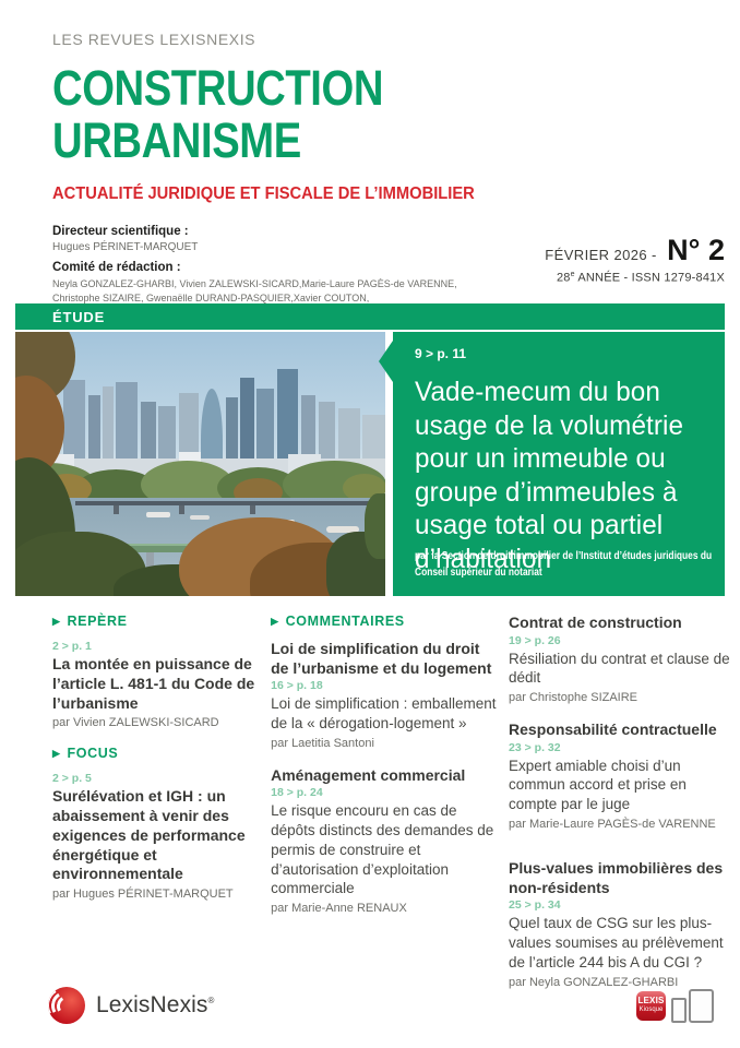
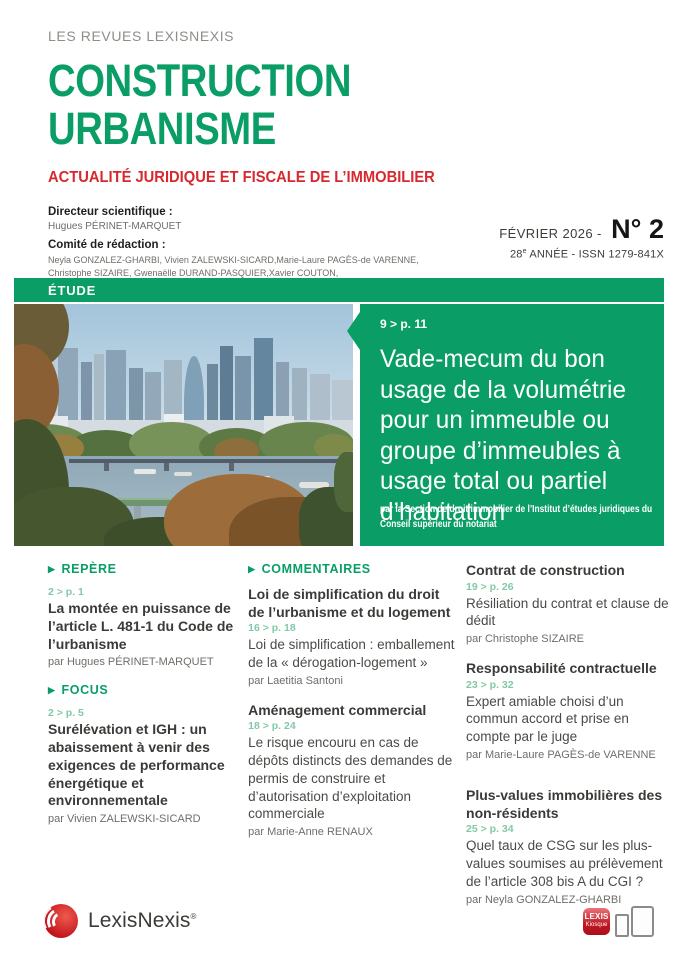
  LES REVUES LEXISNEXIS
  CONSTRUCTION
  URBANISME
  ACTUALITÉ JURIDIQUE ET FISCALE DE L’IMMOBILIER
  Directeur scientifique :
  Hugues PÉRINET-MARQUET
  Comité de rédaction :
  Neyla GONZALEZ-GHARBI, Vivien ZALEWSKI-SICARD,Marie-Laure PAGÈS-de VARENNE,
  Christophe SIZAIRE, Gwenaëlle DURAND-PASQUIER,Xavier COUTON,
  FÉVRIER 2026 - N° 2
  28 ANNÉE - ISSN 1279-841X
  ÉTUDE
  9 > p. 11
  Vade-mecum du bon usage de la volumétrie pour un immeuble ou groupe d’immeubles à usage total ou partiel d’habitation
  par la Section de droit immobilier de l’Institut d’études juridiques du Conseil supérieur du notariat
  ▶
  REPÈRE
  2 > p. 1
  La montée en puissance de l’article L. 481-1 du Code de l’urbanisme
- par Vivien ZALEWSKI-SICARD
+ par Hugues PÉRINET-MARQUET
  ▶
  FOCUS
  2 > p. 5
  Surélévation et IGH : un abaissement à venir des exigences de performance énergétique et environnementale
- par Hugues PÉRINET-MARQUET
+ par Vivien ZALEWSKI-SICARD
  ▶
  COMMENTAIRES
  Loi de simplification du droit de l’urbanisme et du logement
  16 > p. 18
  Loi de simplification : emballement de la « dérogation-logement »
  par Laetitia Santoni
  Aménagement commercial
  18 > p. 24
  Le risque encouru en cas de dépôts distincts des demandes de permis de construire et d’autorisation d’exploitation commerciale
  par Marie-Anne RENAUX
  Contrat de construction
  19 > p. 26
  Résiliation du contrat et clause de dédit
  par Christophe SIZAIRE
  Responsabilité contractuelle
  23 > p. 32
  Expert amiable choisi d’un commun accord et prise en compte par le juge
  par Marie-Laure PAGÈS-de VARENNE
  Plus-values immobilières des non-résidents
  25 > p. 34
- Quel taux de CSG sur les plus-values soumises au prélèvement de l’article 244 bis A du CGI ?
+ Quel taux de CSG sur les plus-values soumises au prélèvement de l’article 308 bis A du CGI ?
  par Neyla GONZALEZ-GHARBI
  LexisNexis®
  LEXIS
